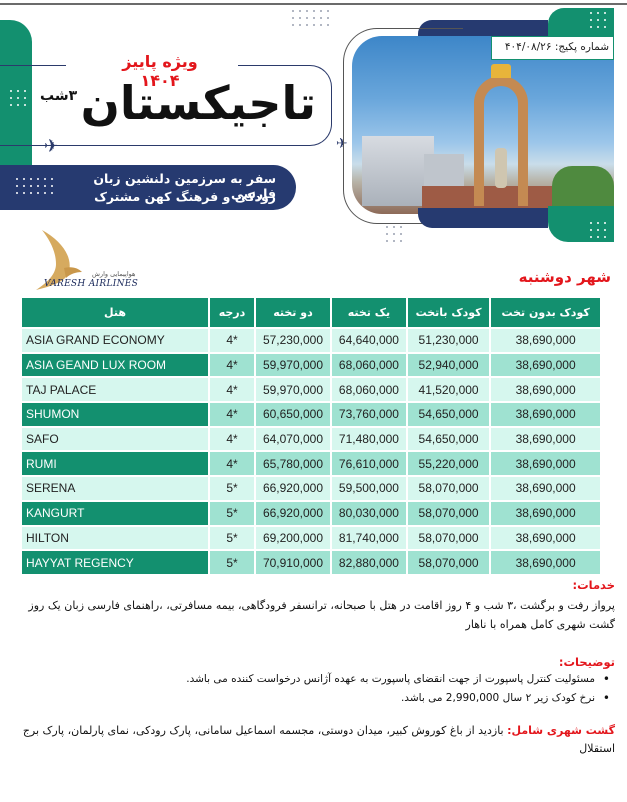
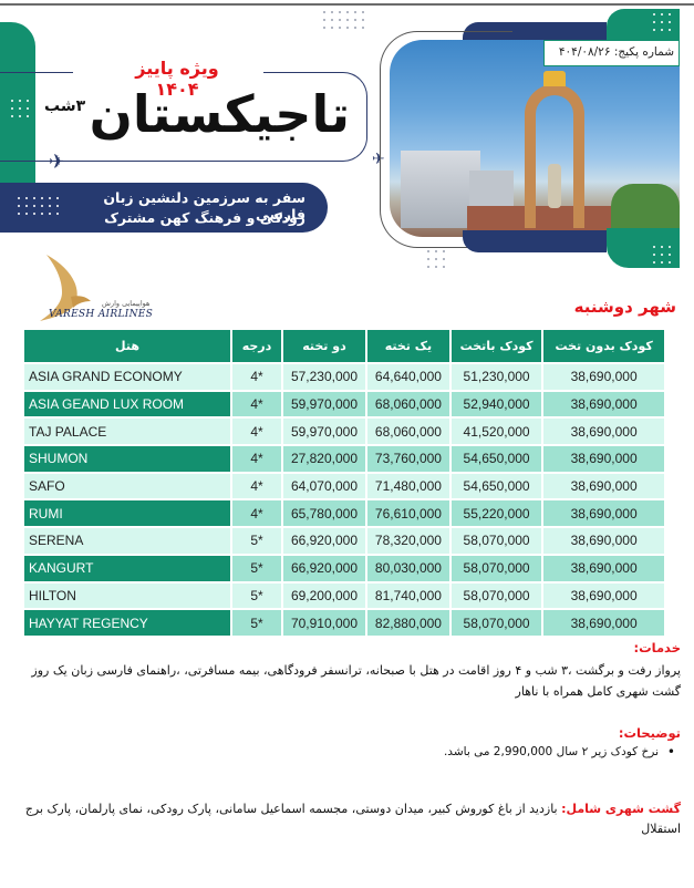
  ویژه پاییز ۱۴۰۴
  تاجیکستان
  ۳شب
  ✈
  ✈
  سفر به سرزمین دلنشین زبان فارسی
  رودکی و فرهنگ کهن مشترک
  شماره پکیج: ۴۰۴/۰۸/۲۶
  هواپیمایی وارش
  VARESH AIRLINES
  شهر دوشنبه
  هتل	درجه	دو تخته	یک تخته	کودک باتخت	کودک بدون تخت
  ASIA GRAND ECONOMY	4*	57,230,000	64,640,000	51,230,000	38,690,000
  ASIA GEAND LUX ROOM	4*	59,970,000	68,060,000	52,940,000	38,690,000
  TAJ PALACE	4*	59,970,000	68,060,000	41,520,000	38,690,000
- SHUMON	4*	60,650,000	73,760,000	54,650,000	38,690,000
+ SHUMON	4*	27,820,000	73,760,000	54,650,000	38,690,000
  SAFO	4*	64,070,000	71,480,000	54,650,000	38,690,000
  RUMI	4*	65,780,000	76,610,000	55,220,000	38,690,000
- SERENA	5*	66,920,000	59,500,000	58,070,000	38,690,000
+ SERENA	5*	66,920,000	78,320,000	58,070,000	38,690,000
  KANGURT	5*	66,920,000	80,030,000	58,070,000	38,690,000
  HILTON	5*	69,200,000	81,740,000	58,070,000	38,690,000
  HAYYAT REGENCY	5*	70,910,000	82,880,000	58,070,000	38,690,000
  خدمات:
  پرواز رفت و برگشت ،۳ شب و ۴ روز اقامت در هتل با صبحانه، ترانسفر فرودگاهی، بیمه مسافرتی، ،راهنمای فارسی زبان یک روز
  گشت شهری کامل همراه با ناهار
  توضیحات:
- مسئولیت کنترل پاسپورت از جهت انقضای پاسپورت به عهده آژانس درخواست کننده می باشد.
  نرخ کودک زیر ۲ سال 2,990,000 می باشد.
  گشت شهری شامل: بازدید از باغ کوروش کبیر، میدان دوستی، مجسمه اسماعیل سامانی، پارک رودکی، نمای پارلمان، پارک برج استقلال
